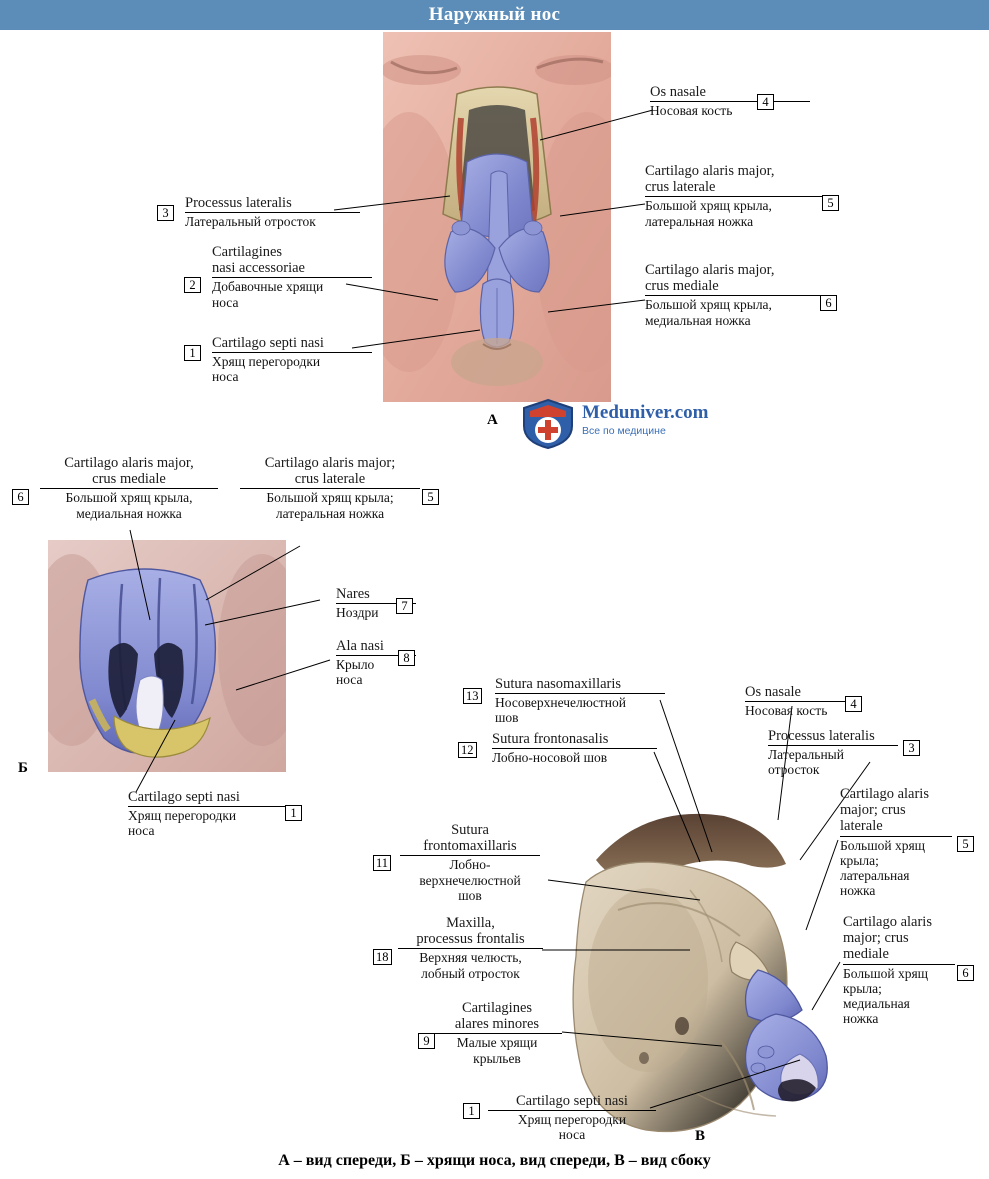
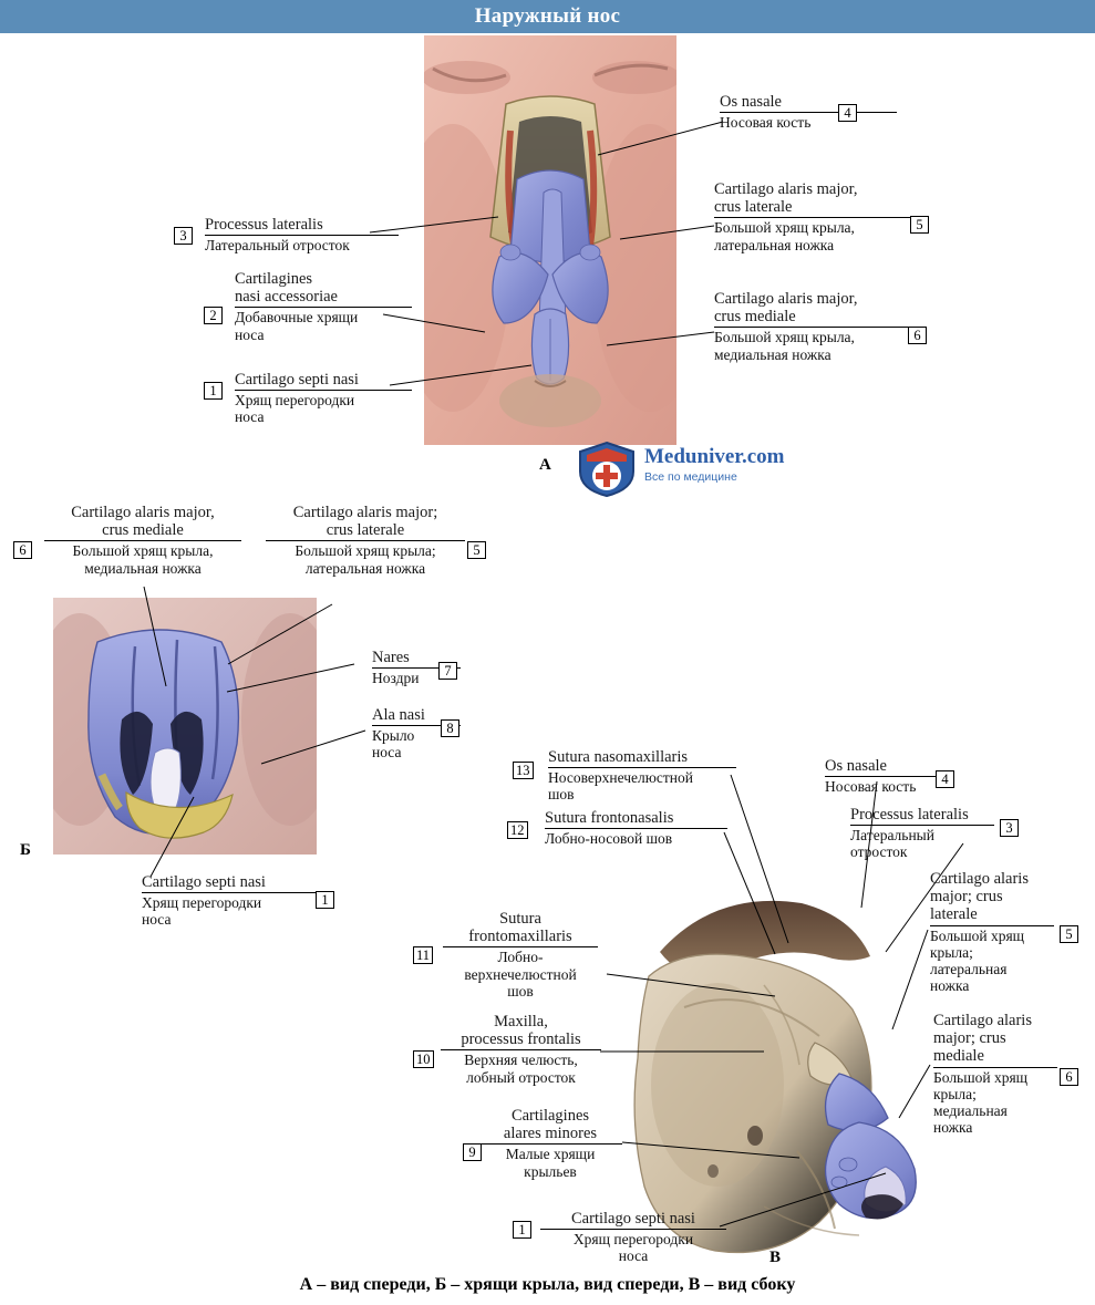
  Наружный нос
  Os nasale
  Носовая кость
  4
  Cartilago alaris major,
  crus laterale
  Большой хрящ крыла,
  латеральная ножка
  5
  Cartilago alaris major,
  crus mediale
  Большой хрящ крыла,
  медиальная ножка
  6
  Processus lateralis
  Латеральный отросток
  3
  Cartilagines
  nasi accessoriae
  Добавочные хрящи
  носа
  2
  Cartilago septi nasi
  Хрящ перегородки
  носа
  1
  А
  Meduniver.com
  Все по медицине
  Cartilago alaris major,
  crus mediale
  Большой хрящ крыла,
  медиальная ножка
  6
  Cartilago alaris major;
  crus laterale
  Большой хрящ крыла;
  латеральная ножка
  5
  Nares
  Ноздри
  7
  Ala nasi
  Крыло
  носа
  8
  Cartilago septi nasi
  Хрящ перегородки
  носа
  1
  Б
  Sutura nasomaxillaris
  Носоверхнечелюстной
  шов
  13
  Sutura frontonasalis
  Лобно-носовой шов
  12
  Os nasale
  Носовая кость
  4
  Processus lateralis
  Латеральный
  отросток
  3
  Cartilago alaris
  major; crus
  laterale
  Большой хрящ
  крыла;
  латеральная
  ножка
  5
  Cartilago alaris
  major; crus
  mediale
  Большой хрящ
  крыла;
  медиальная
  ножка
  6
  Sutura
  frontomaxillaris
  Лобно-
  верхнечелюстной
  шов
  11
  Maxilla,
  processus frontalis
  Верхняя челюсть,
  лобный отросток
- 18
+ 10
  Cartilagines
  alares minores
  Малые хрящи
  крыльев
  9
  Cartilago septi nasi
  Хрящ перегородки
  носа
  1
  В
- А – вид спереди, Б – хрящи носа, вид спереди, В – вид сбоку
+ А – вид спереди, Б – хрящи крыла, вид спереди, В – вид сбоку
